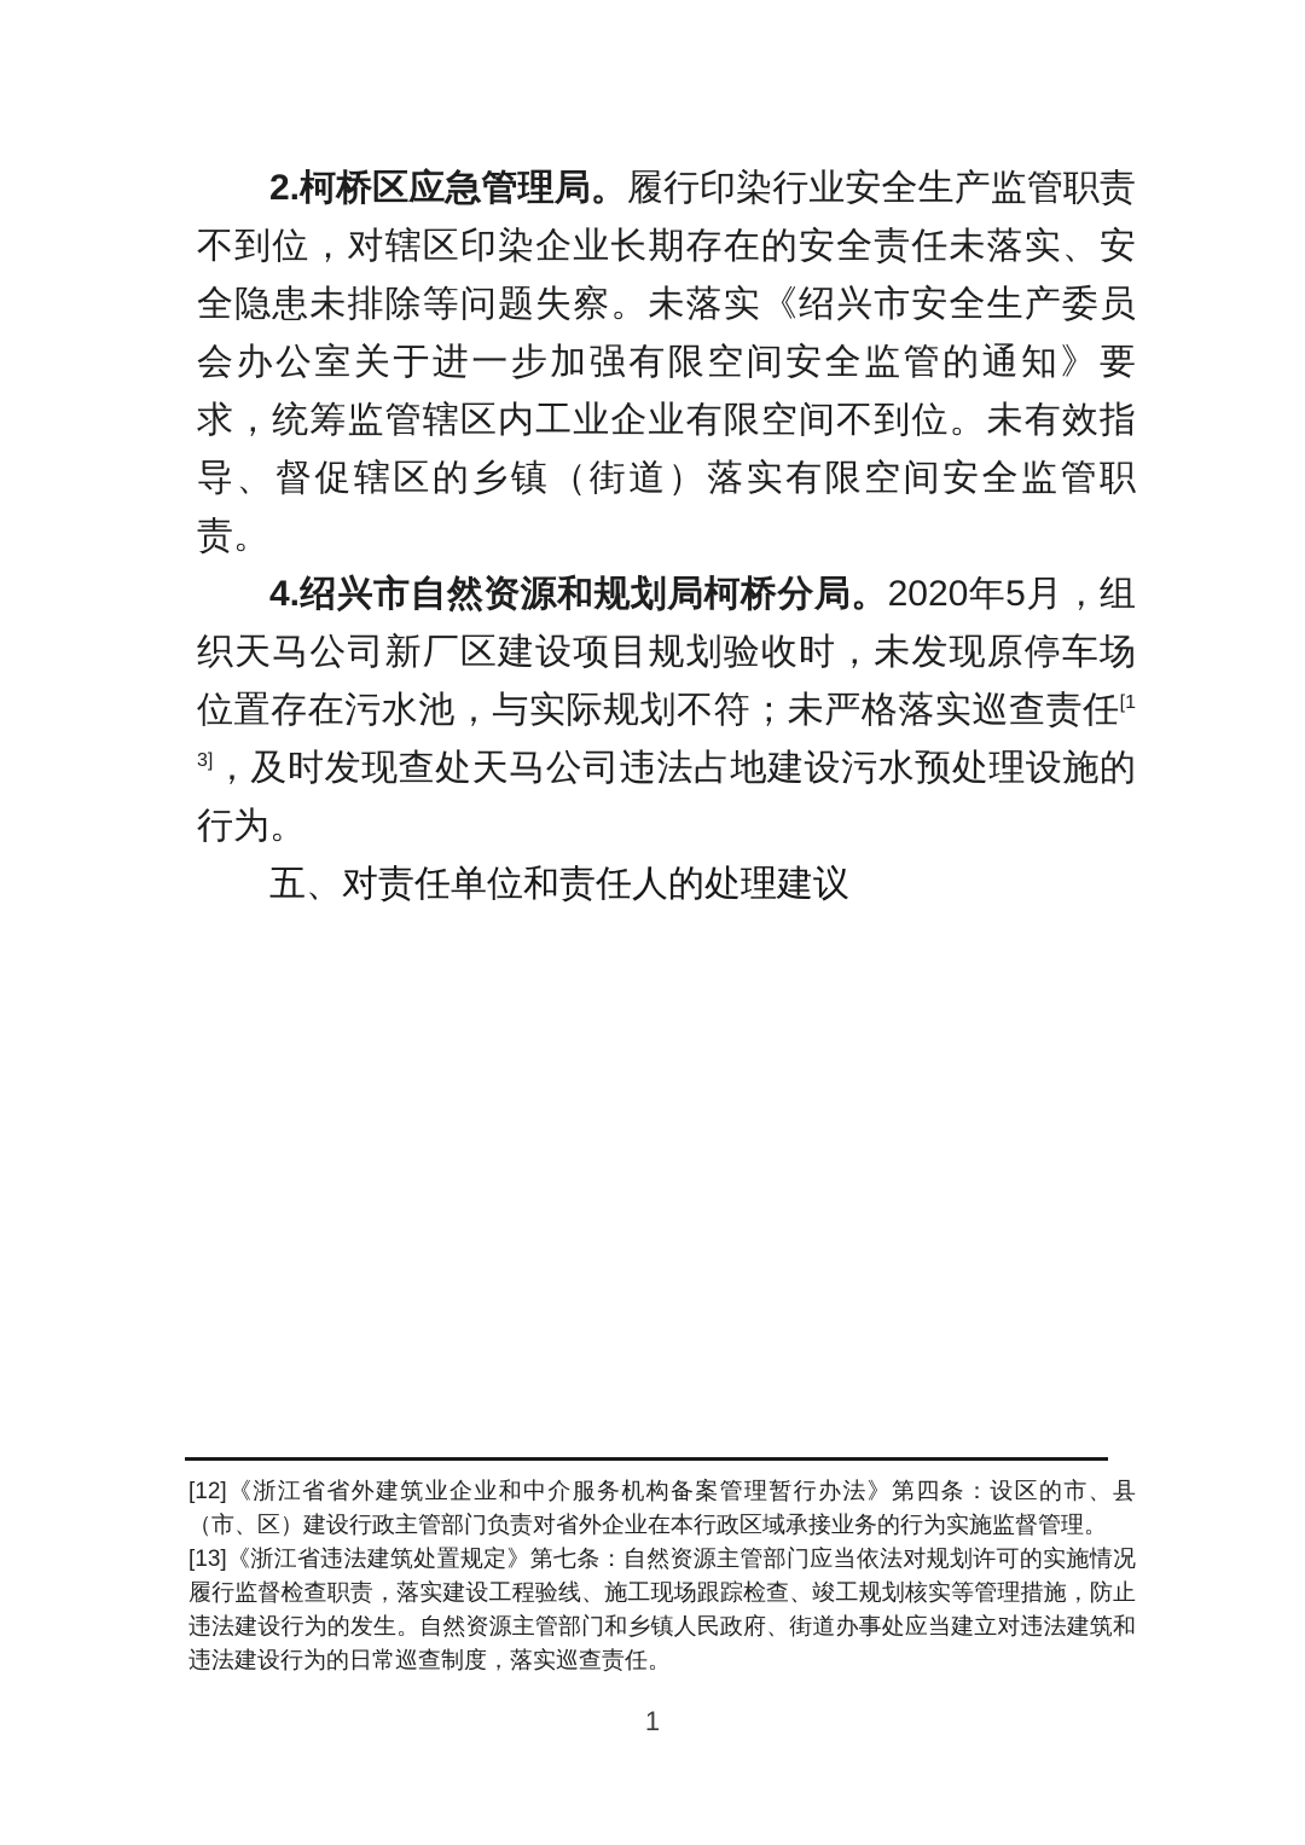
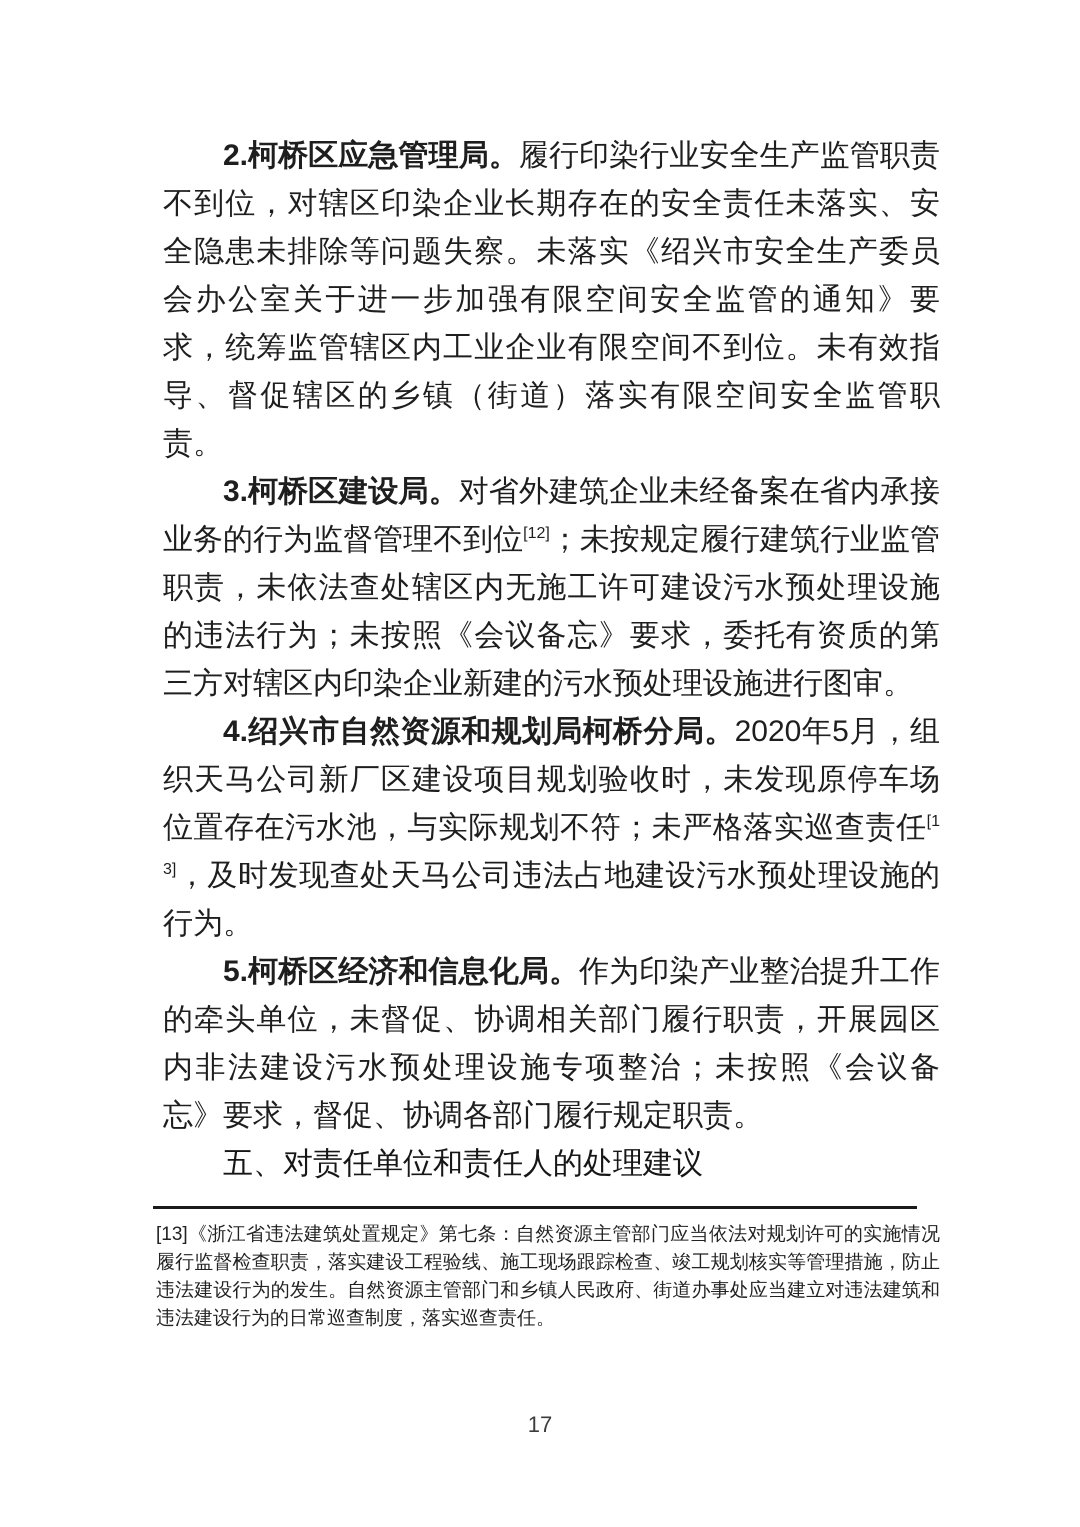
  2.柯桥区应急管理局。履行印染行业安全生产监管职责不到位，对辖区印染企业长期存在的安全责任未落实、安全隐患未排除等问题失察。未落实《绍兴市安全生产委员会办公室关于进一步加强有限空间安全监管的通知》要求，统筹监管辖区内工业企业有限空间不到位。未有效指导、督促辖区的乡镇（街道）落实有限空间安全监管职责。
+ 3.柯桥区建设局。对省外建筑企业未经备案在省内承接业务的行为监督管理不到位[12]；未按规定履行建筑行业监管职责，未依法查处辖区内无施工许可建设污水预处理设施的违法行为；未按照《会议备忘》要求，委托有资质的第三方对辖区内印染企业新建的污水预处理设施进行图审。
  4.绍兴市自然资源和规划局柯桥分局。2020年5月，组织天马公司新厂区建设项目规划验收时，未发现原停车场位置存在污水池，与实际规划不符；未严格落实巡查责任[13]，及时发现查处天马公司违法占地建设污水预处理设施的行为。
+ 5.柯桥区经济和信息化局。作为印染产业整治提升工作的牵头单位，未督促、协调相关部门履行职责，开展园区内非法建设污水预处理设施专项整治；未按照《会议备忘》要求，督促、协调各部门履行规定职责。
  五、对责任单位和责任人的处理建议
- [12]《浙江省省外建筑业企业和中介服务机构备案管理暂行办法》第四条：设区的市、县（市、区）建设行政主管部门负责对省外企业在本行政区域承接业务的行为实施监督管理。
  [13]《浙江省违法建筑处置规定》第七条：自然资源主管部门应当依法对规划许可的实施情况履行监督检查职责，落实建设工程验线、施工现场跟踪检查、竣工规划核实等管理措施，防止违法建设行为的发生。自然资源主管部门和乡镇人民政府、街道办事处应当建立对违法建筑和违法建设行为的日常巡查制度，落实巡查责任。
- 1
+ 17
